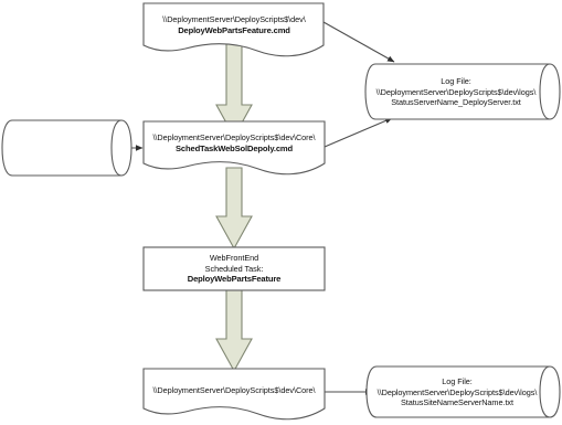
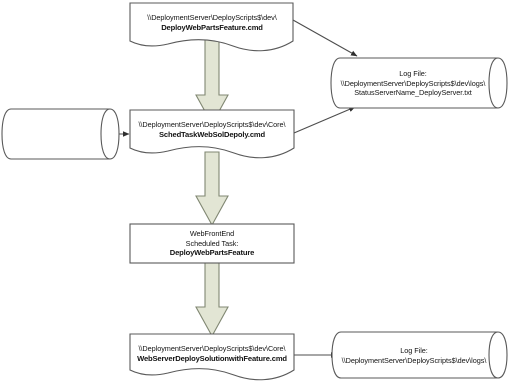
  \\DeploymentServer\DeployScripts$\dev\
  DeployWebPartsFeature.cmd
  Log File:
  \\DeploymentServer\DeployScripts$\dev\logs\
  StatusServerName_DeployServer.txt
  \\DeploymentServer\DeployScripts$\dev\Core\
  SchedTaskWebSolDepoly.cmd
  WebFrontEnd
  Scheduled Task:
  DeployWebPartsFeature
  \\DeploymentServer\DeployScripts$\dev\Core\
+ WebServerDeploySolutionwithFeature.cmd
  Log File:
  \\DeploymentServer\DeployScripts$\dev\logs\
- StatusSiteNameServerName.txt
